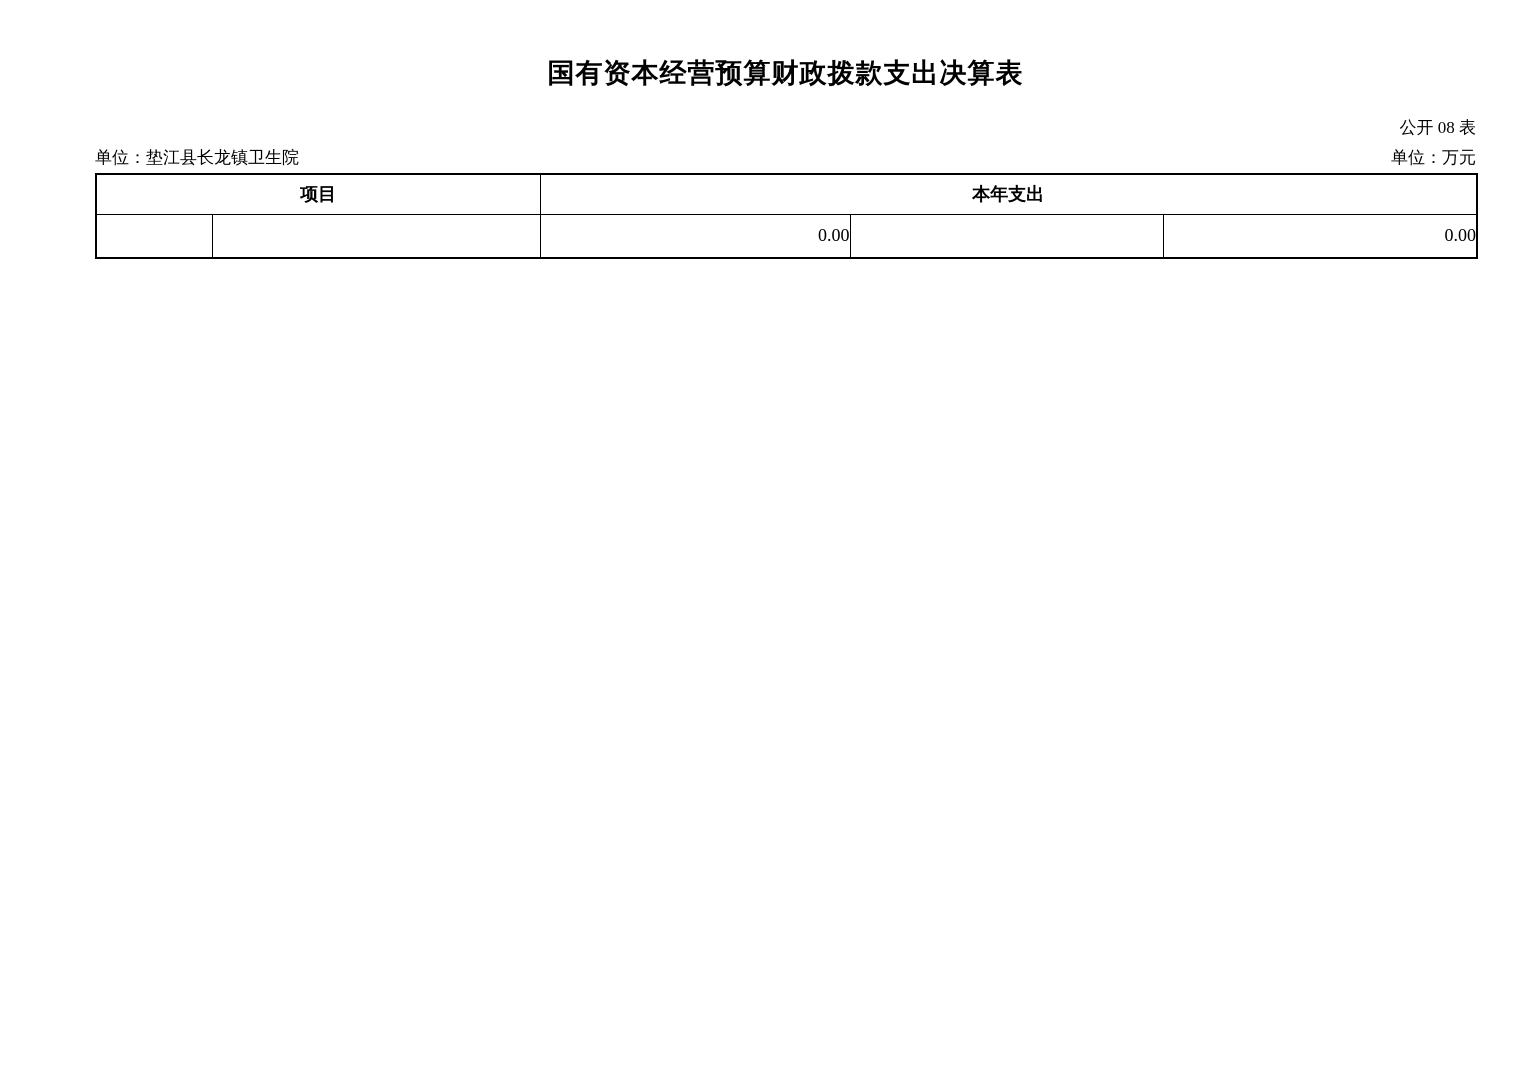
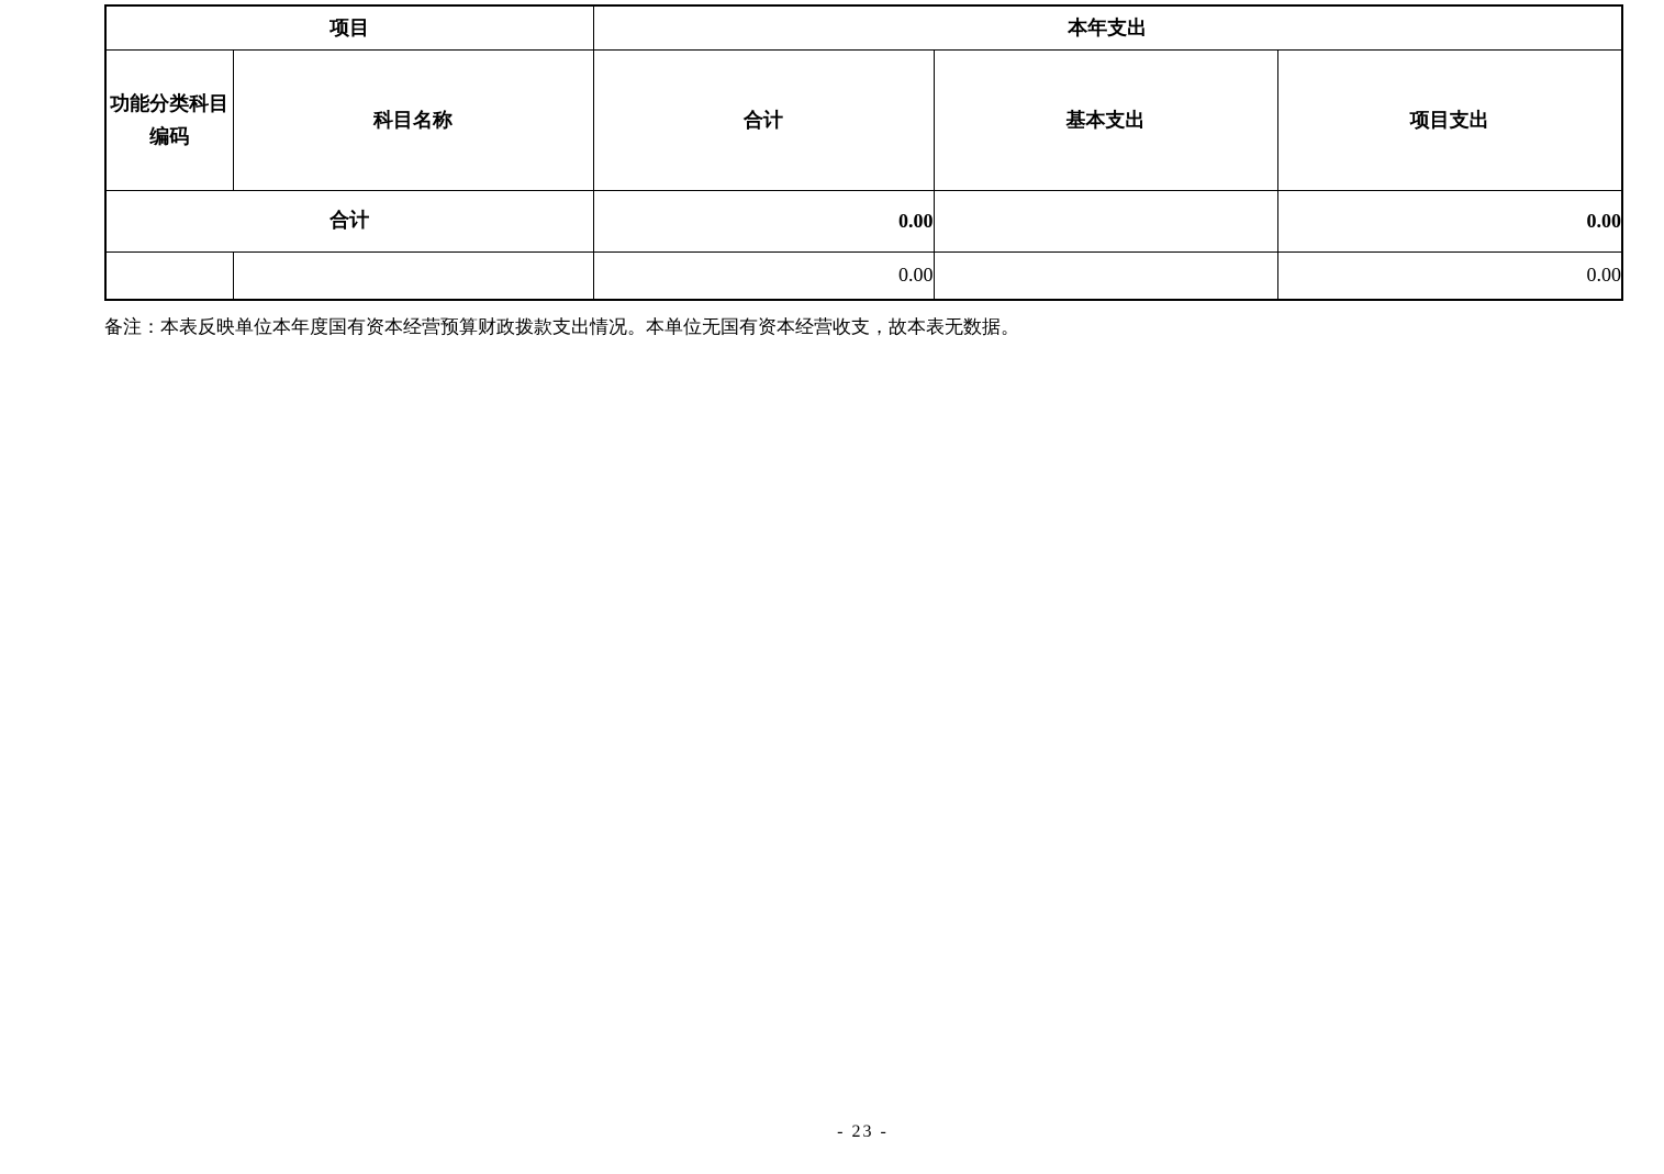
- 国有资本经营预算财政拨款支出决算表
- 公开 08 表
- 单位：垫江县长龙镇卫生院
- 单位：万元
  项目	本年支出
+ 功能分类科目编码	科目名称	合计	基本支出	项目支出
+ 合计	0.00		0.00
  		0.00		0.00
+ 备注：本表反映单位本年度国有资本经营预算财政拨款支出情况。本单位无国有资本经营收支，故本表无数据。
+ - 23 -
